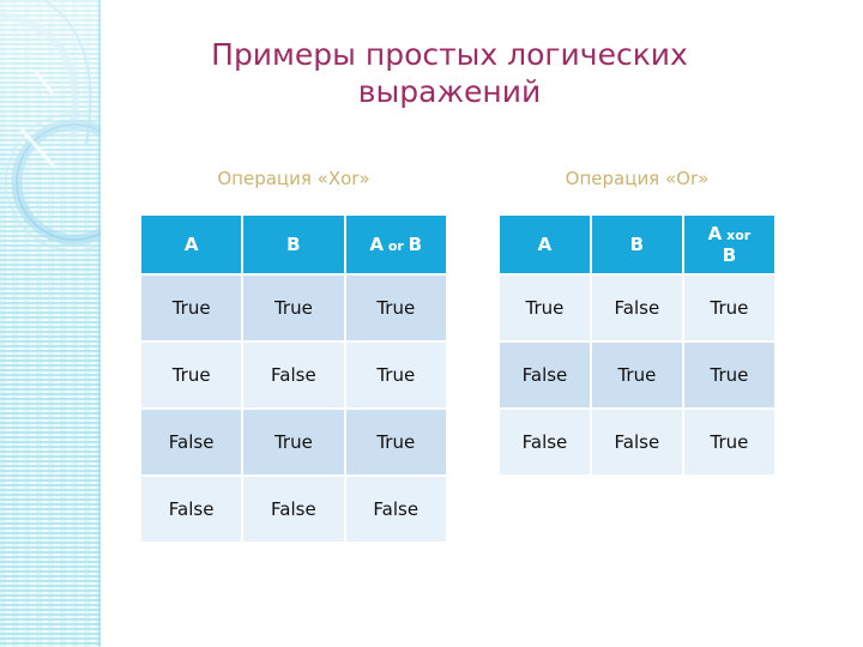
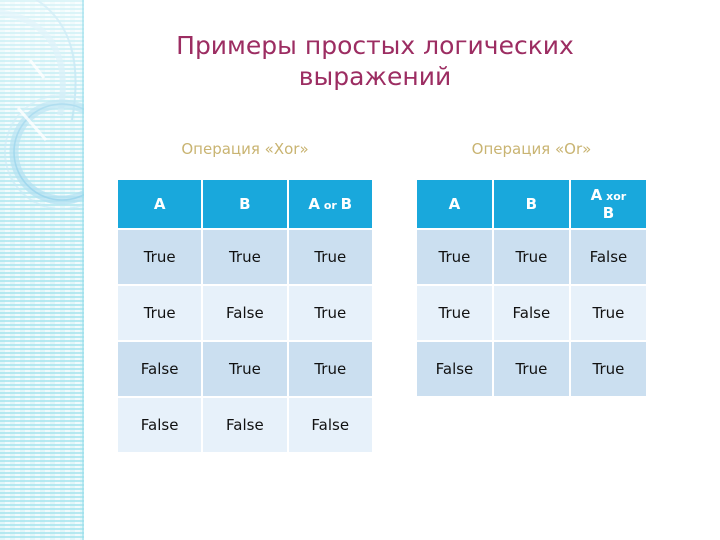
  Примеры простых логических выражений
  Операция «Xor»
  A	B	A or B
  True	True	True
  True	False	True
  False	True	True
  False	False	False
  Операция «Or»
  A	B	A xor B
+ True	True	False
  True	False	True
  False	True	True
- False	False	True
